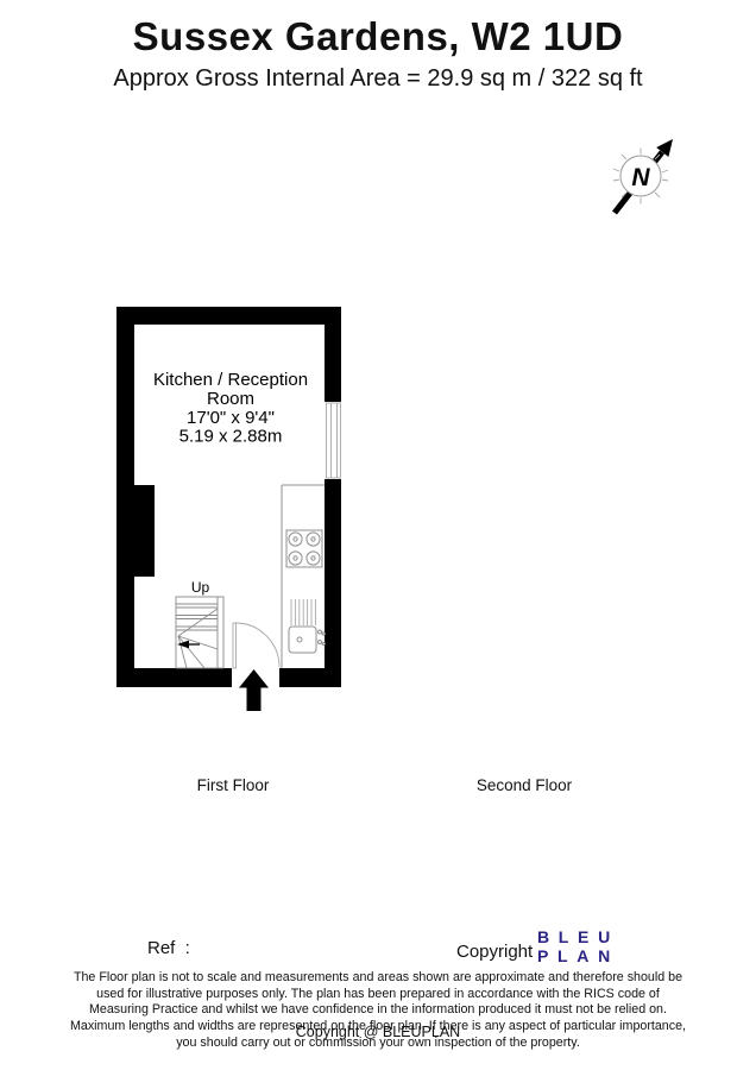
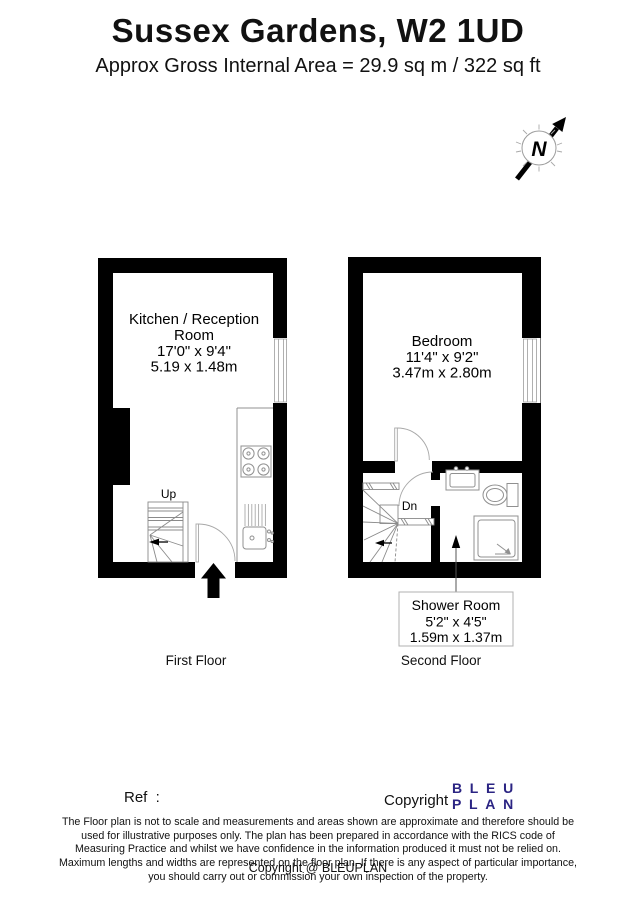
  Sussex Gardens, W2 1UD
  Approx Gross Internal Area = 29.9 sq m / 322 sq ft
  N
  Up
  Kitchen / Reception
  Room
  17'0" x 9'4"
- 5.19 x 2.88m
+ 5.19 x 1.48m
+ Dn
+ Bedroom
+ 11'4" x 9'2"
+ 3.47m x 2.80m
+ Shower Room
+ 5'2" x 4'5"
+ 1.59m x 1.37m
  First Floor
  Second Floor
  Ref :
  Copyright
  BLEU
  PLAN
  The Floor plan is not to scale and measurements and areas shown are approximate and therefore should be used for illustrative purposes only. The plan has been prepared in accordance with the RICS code of Measuring Practice and whilst we have confidence in the information produced it must not be relied on. Maximum lengths and widths are represented on the floor plan. If there is any aspect of particular importance, you should carry out or commission your own inspection of the property.
  Copyright @ BLEUPLAN
